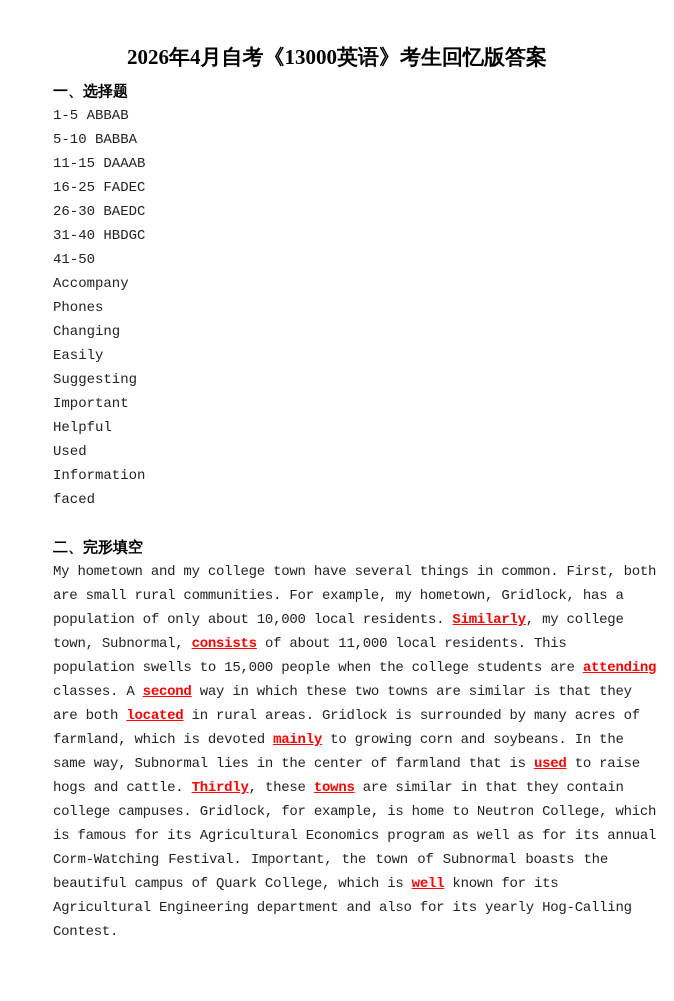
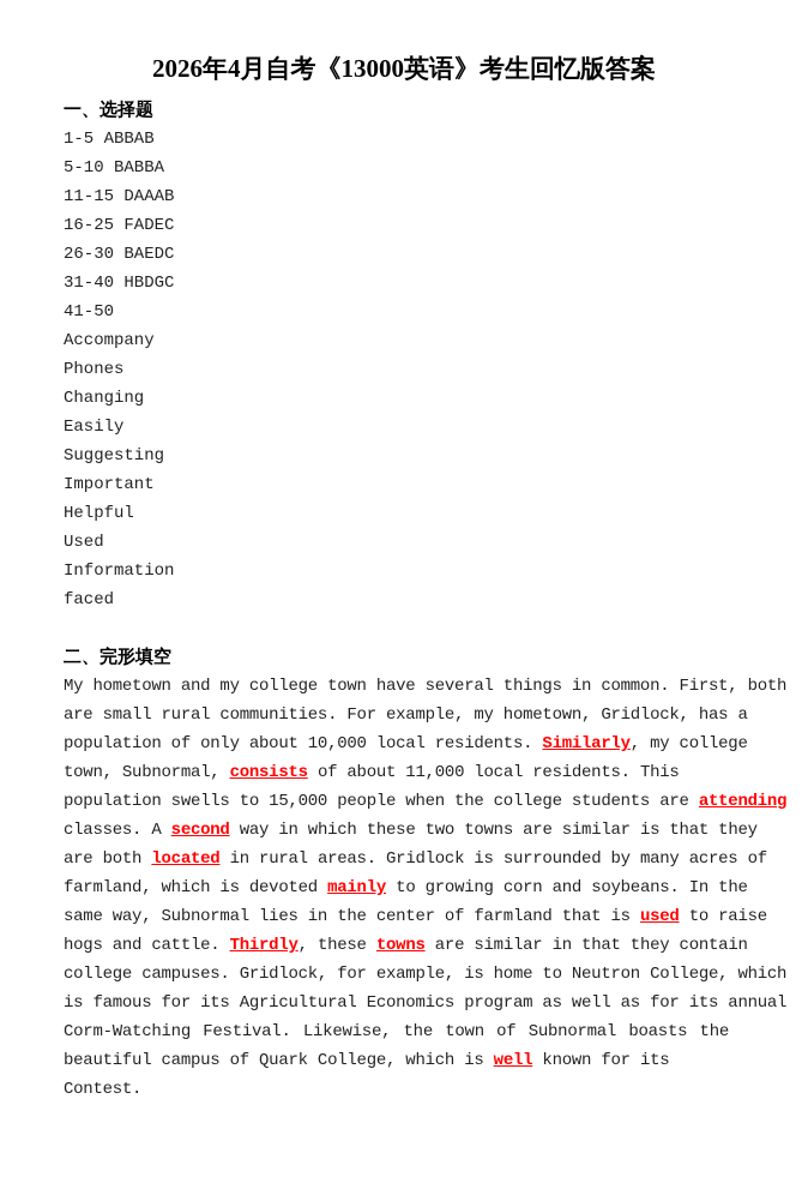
  2026年4月自考《13000英语》考生回忆版答案
  一、选择题
  1-5 ABBAB
  5-10 BABBA
  11-15 DAAAB
  16-25 FADEC
  26-30 BAEDC
  31-40 HBDGC
  41-50
  Accompany
  Phones
  Changing
  Easily
  Suggesting
  Important
  Helpful
  Used
  Information
  faced
  二、完形填空
  My hometown and my college town have several things in common. First, both
  are small rural communities. For example, my hometown, Gridlock, has a
  population of only about 10,000 local residents. Similarly, my college
  town, Subnormal, consists of about 11,000 local residents. This
  population swells to 15,000 people when the college students are attending
  classes. A second way in which these two towns are similar is that they
  are both located in rural areas. Gridlock is surrounded by many acres of
  farmland, which is devoted mainly to growing corn and soybeans. In the
  same way, Subnormal lies in the center of farmland that is used to raise
  hogs and cattle. Thirdly, these towns are similar in that they contain
  college campuses. Gridlock, for example, is home to Neutron College, which
  is famous for its Agricultural Economics program as well as for its annual
- Corm-Watching Festival. Important, the town of Subnormal boasts the
+ Corm-Watching Festival. Likewise, the town of Subnormal boasts the
  beautiful campus of Quark College, which is well known for its
- Agricultural Engineering department and also for its yearly Hog-Calling
  Contest.
